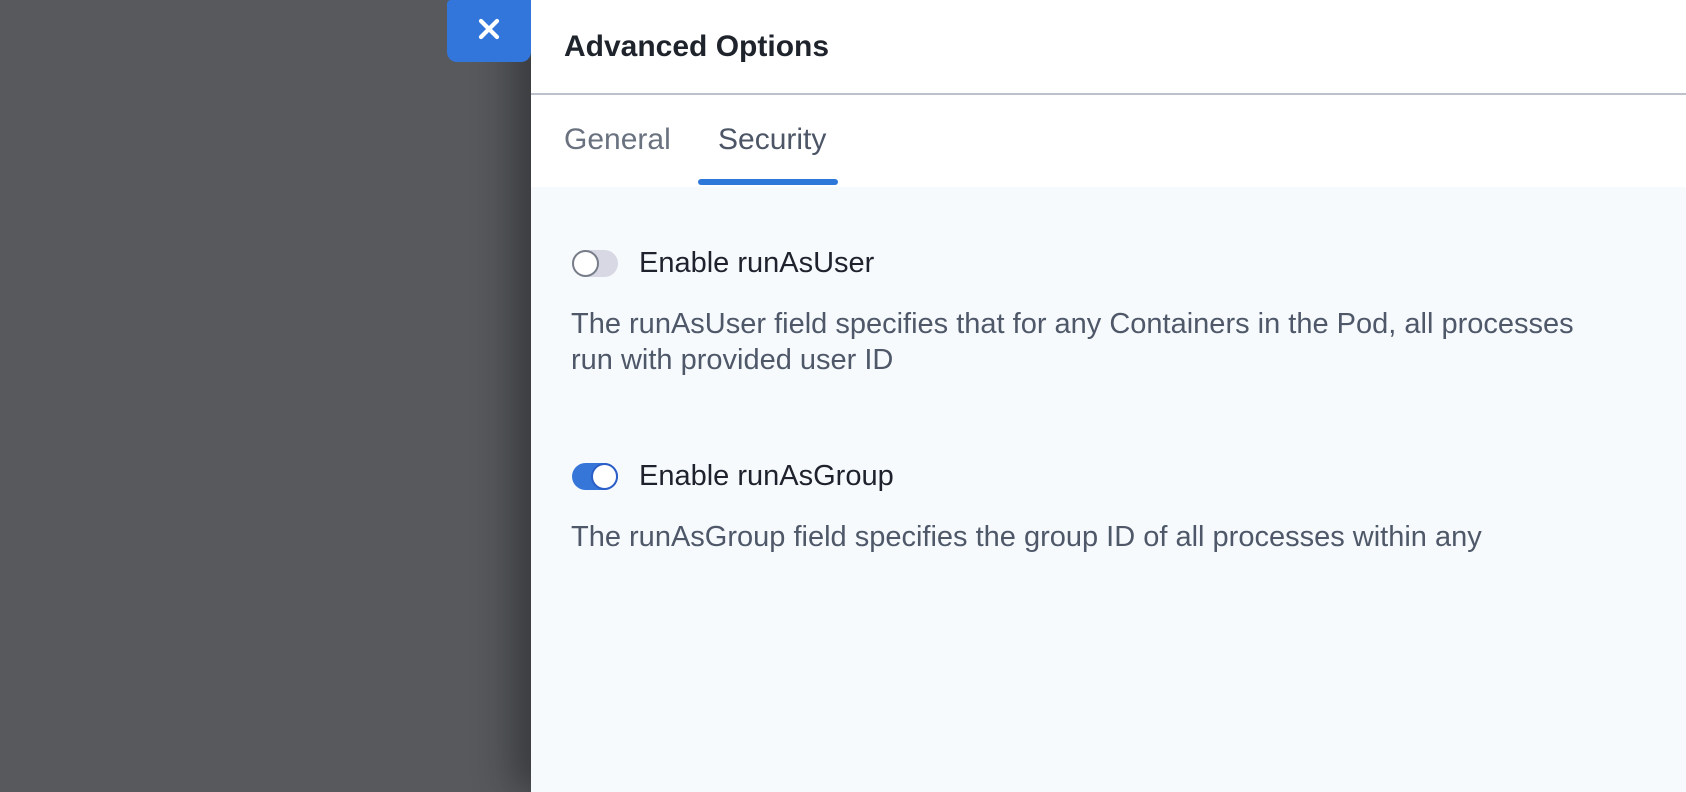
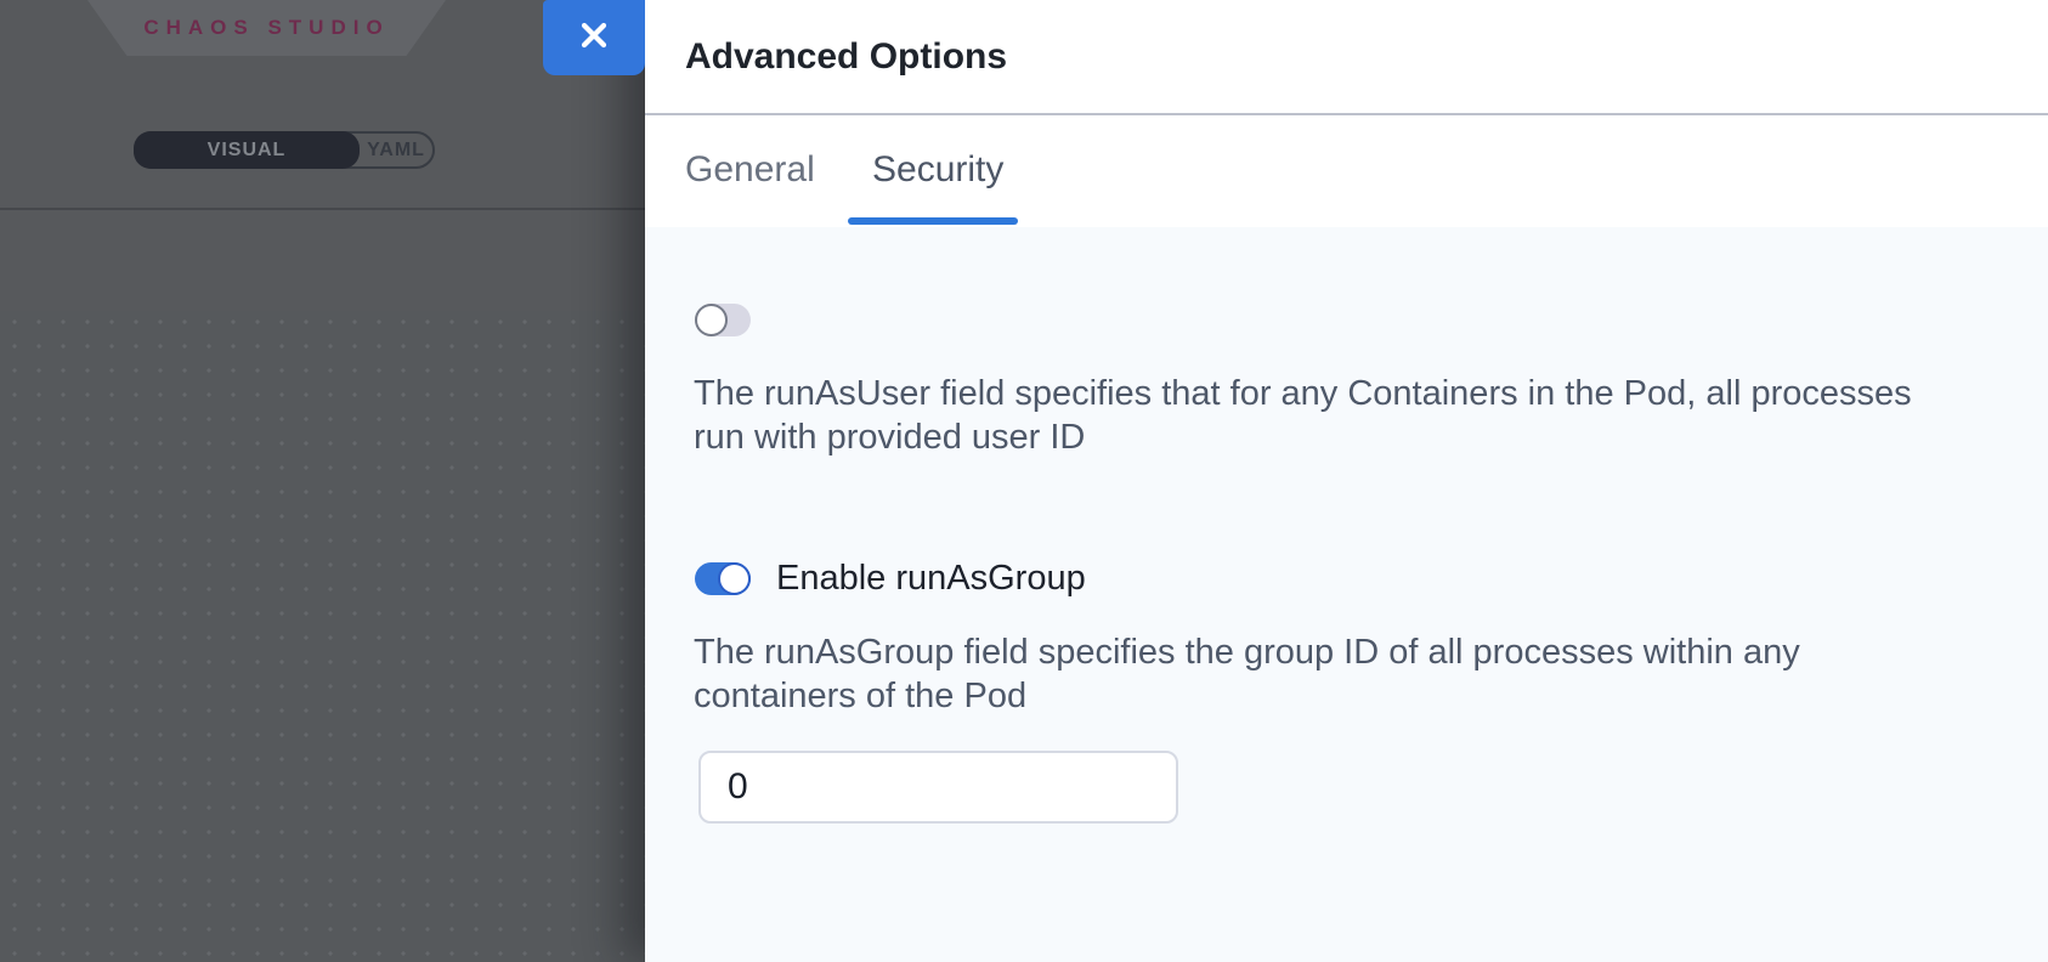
+ CHAOS STUDIO
+ VISUAL
+ YAML
  Advanced Options
  General
  Security
- Enable runAsUser
  The runAsUser field specifies that for any Containers in the Pod, all processes
  run with provided user ID
  Enable runAsGroup
  The runAsGroup field specifies the group ID of all processes within any
+ containers of the Pod
+ 0
